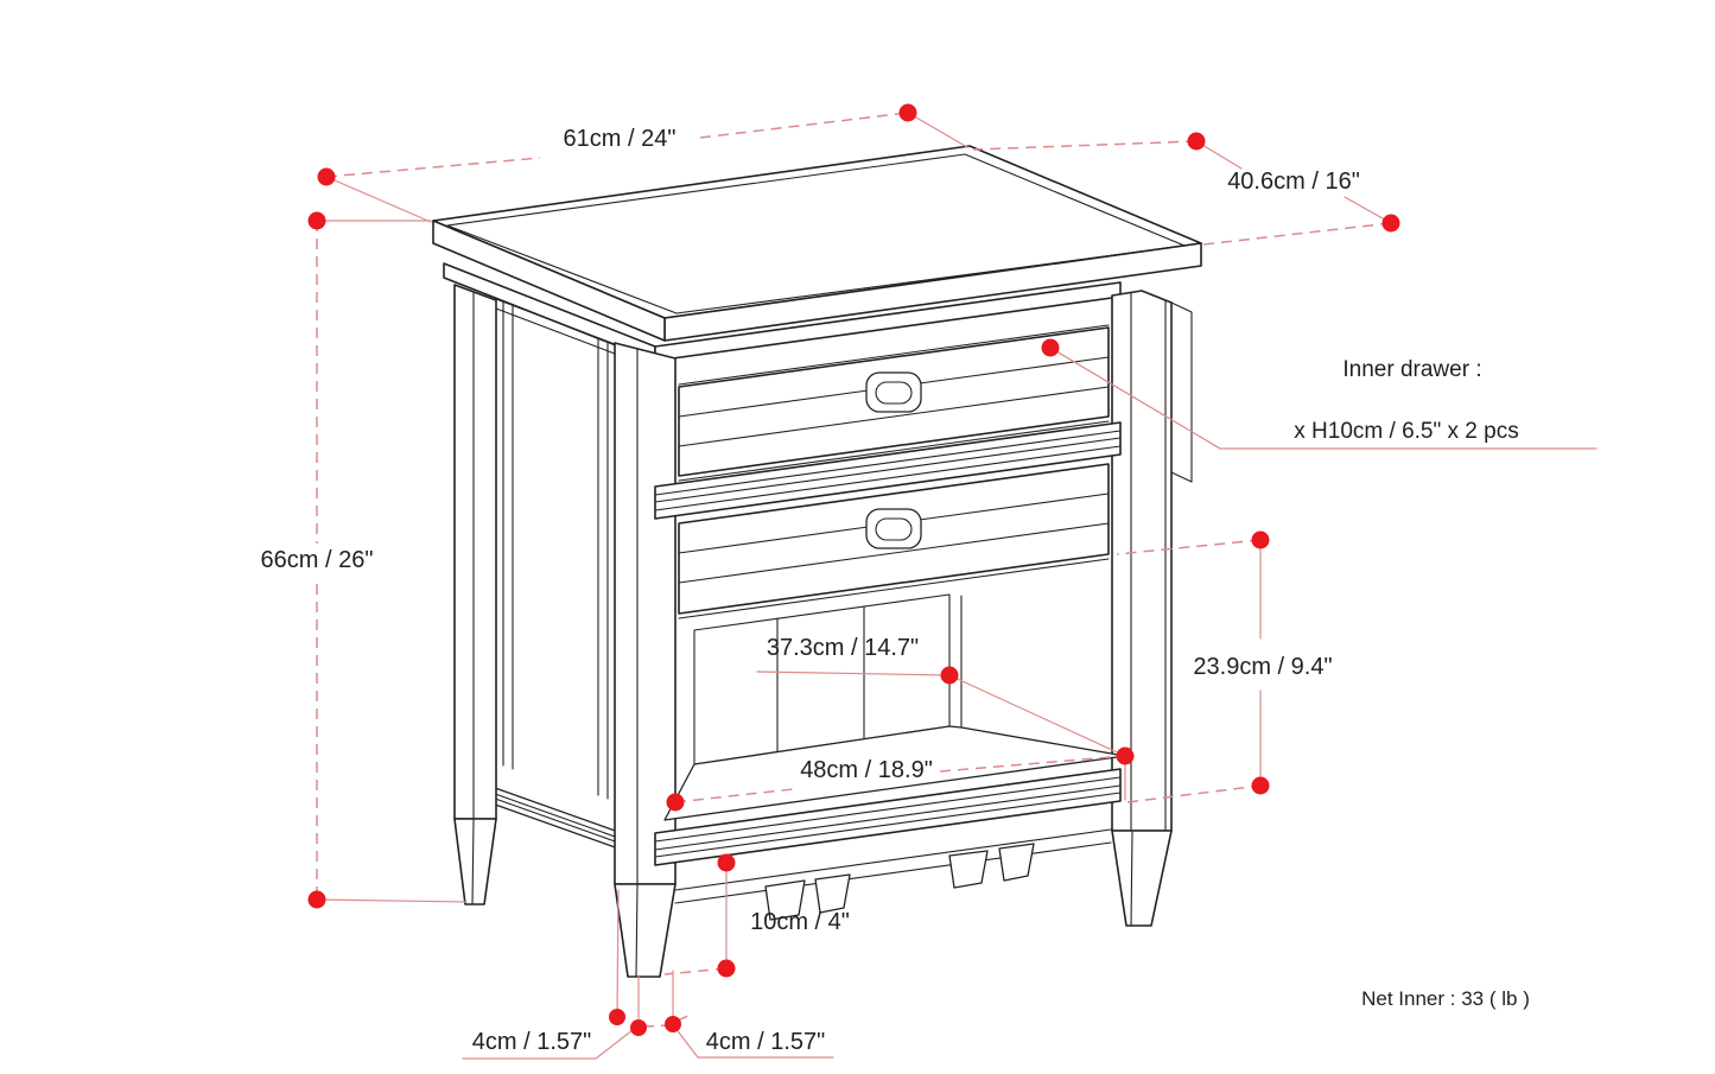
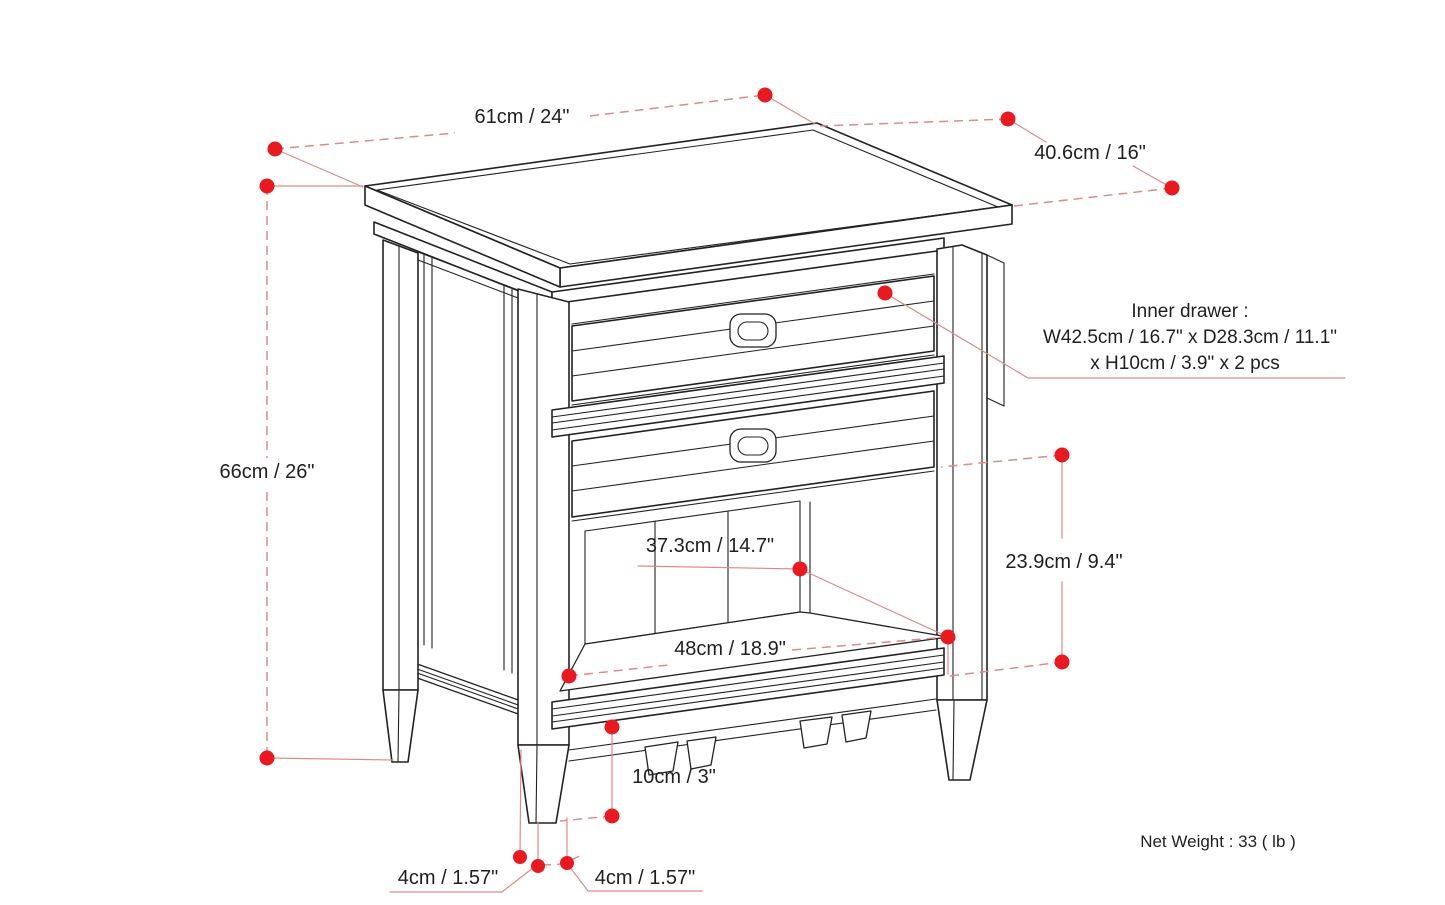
  61cm / 24"
  40.6cm / 16"
  66cm / 26"
  Inner drawer :
+ W42.5cm / 16.7" x D28.3cm / 11.1"
- x H10cm / 6.5" x 2 pcs
+ x H10cm / 3.9" x 2 pcs
  37.3cm / 14.7"
  23.9cm / 9.4"
  48cm / 18.9"
- 10cm / 4"
+ 10cm / 3"
  4cm / 1.57"
  4cm / 1.57"
- Net Inner : 33 ( lb )
+ Net Weight : 33 ( lb )
